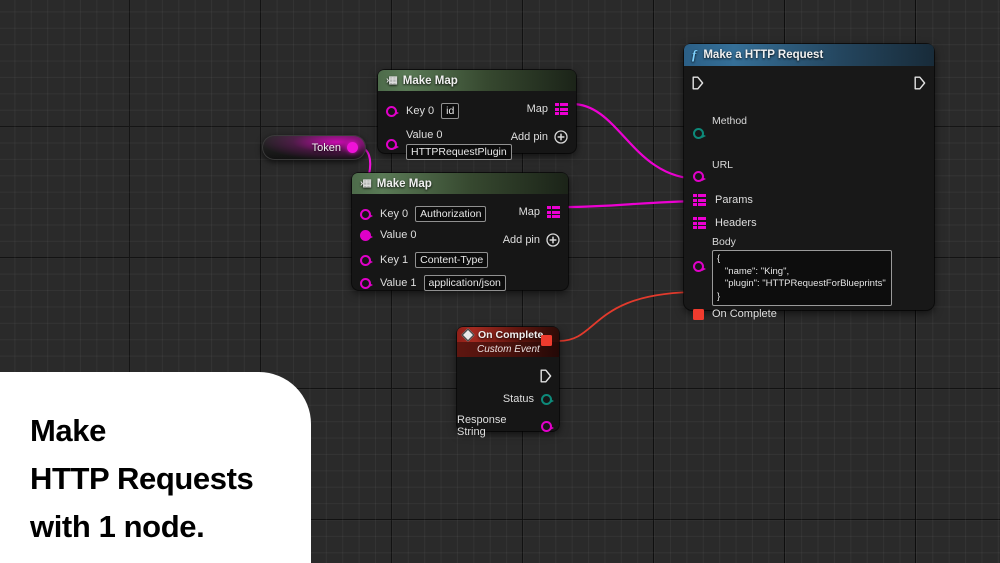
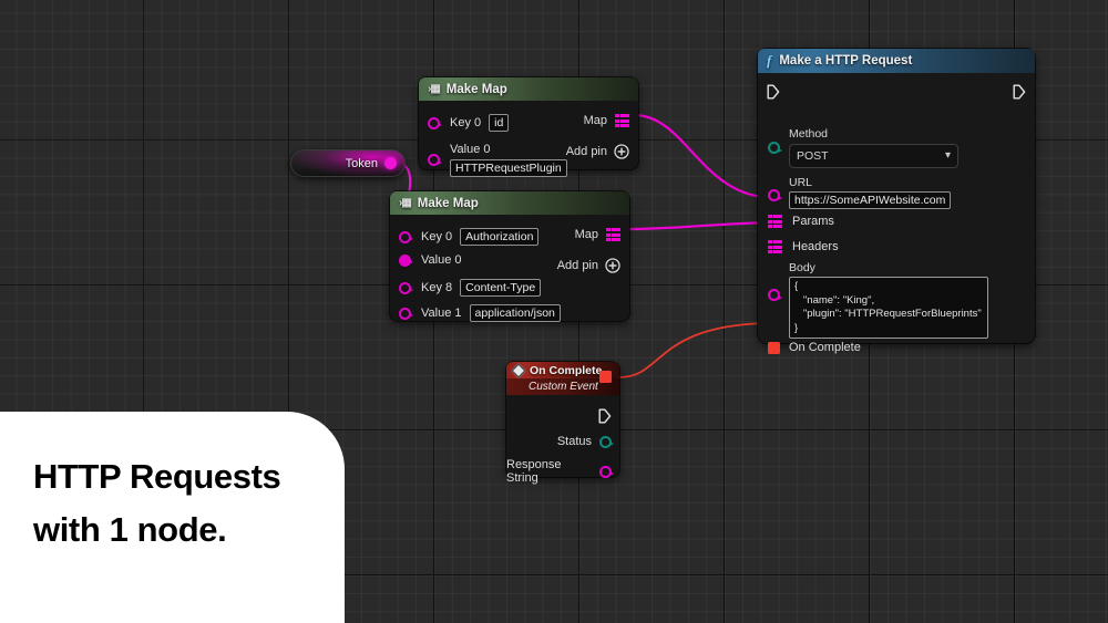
  Token
  ›▦
  Make Map
  Key 0
  id
  Value 0
  HTTPRequestPlugin
  Map
  Add pin
  ›▦
  Make Map
  Key 0
  Authorization
  Value 0
- Key 1
+ Key 8
  Content-Type
  Value 1
  application/json
  Map
  Add pin
  f
  Make a HTTP Request
  Method
+ POST
+ ▾
  URL
+ https://SomeAPIWebsite.com
  Params
  Headers
  Body
  {
  "name": "King",
  "plugin": "HTTPRequestForBlueprints"
  }
  On Complete
  On Complet
  Custom Event
  Status
  Response String
- Make
  HTTP Requests
  with 1 node.
